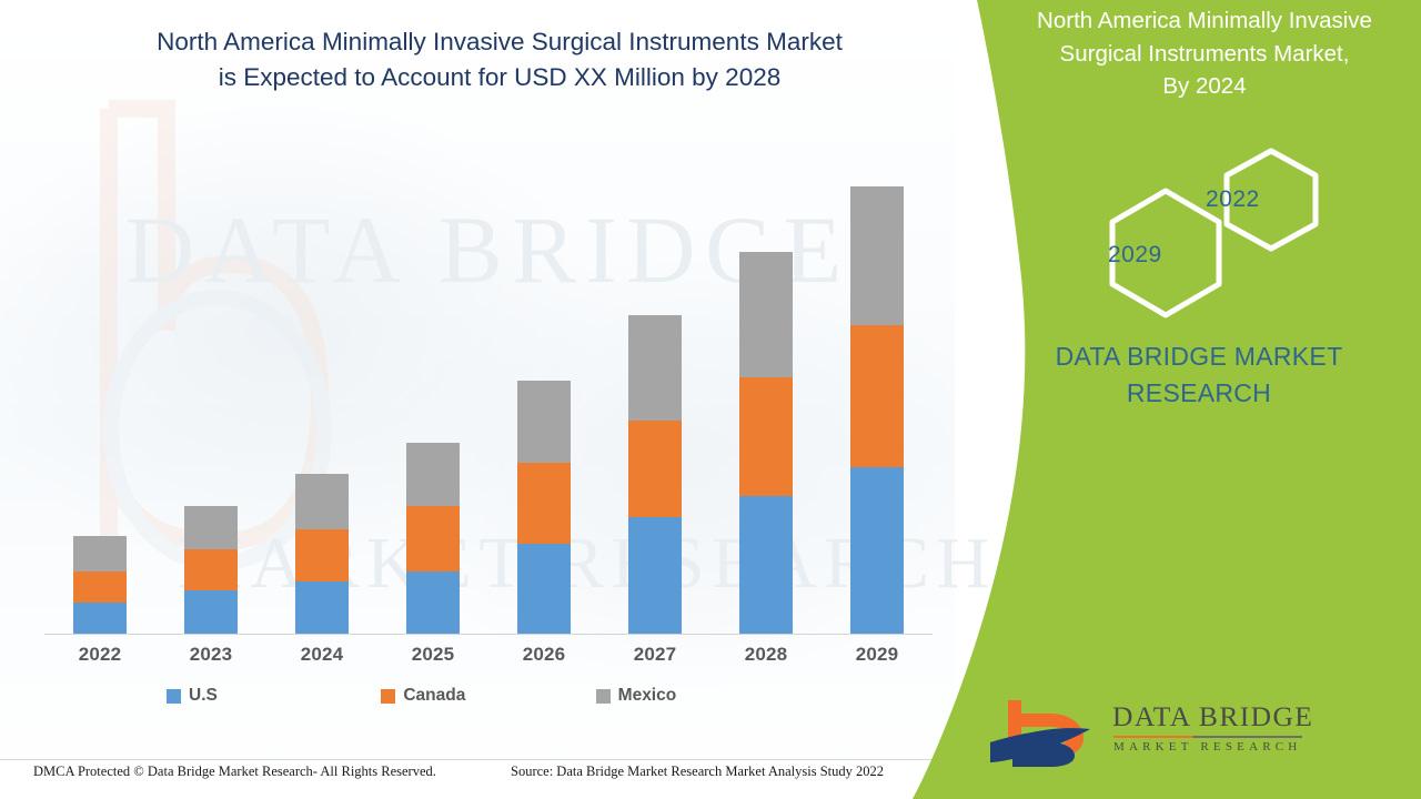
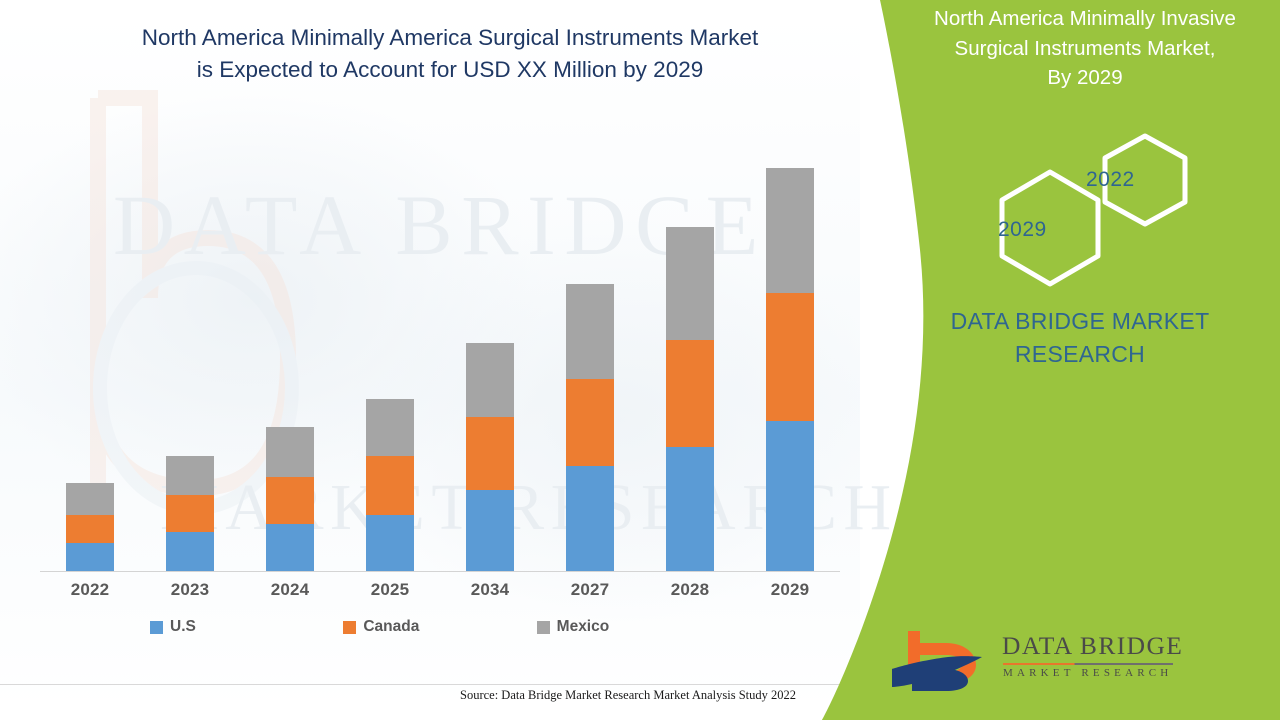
  DATA BRIDGE
- North America Minimally Invasive Surgical Instruments Market
+ North America Minimally America Surgical Instruments Market
- is Expected to Account for USD XX Million by 2028
+ is Expected to Account for USD XX Million by 2029
  2022
  2023
  2024
  2025
- 2026
+ 2034
  2027
  2028
  2029
  U.S
  Canada
  Mexico
- DMCA Protected © Data Bridge Market Research- All Rights Reserved.
  Source: Data Bridge Market Research Market Analysis Study 2022
  North America Minimally Invasive
  Surgical Instruments Market,
- By 2024
+ By 2029
  2029
  2022
  DATA BRIDGE MARKET
  RESEARCH
  DATA BRIDGE
  MARKET RESEARCH
